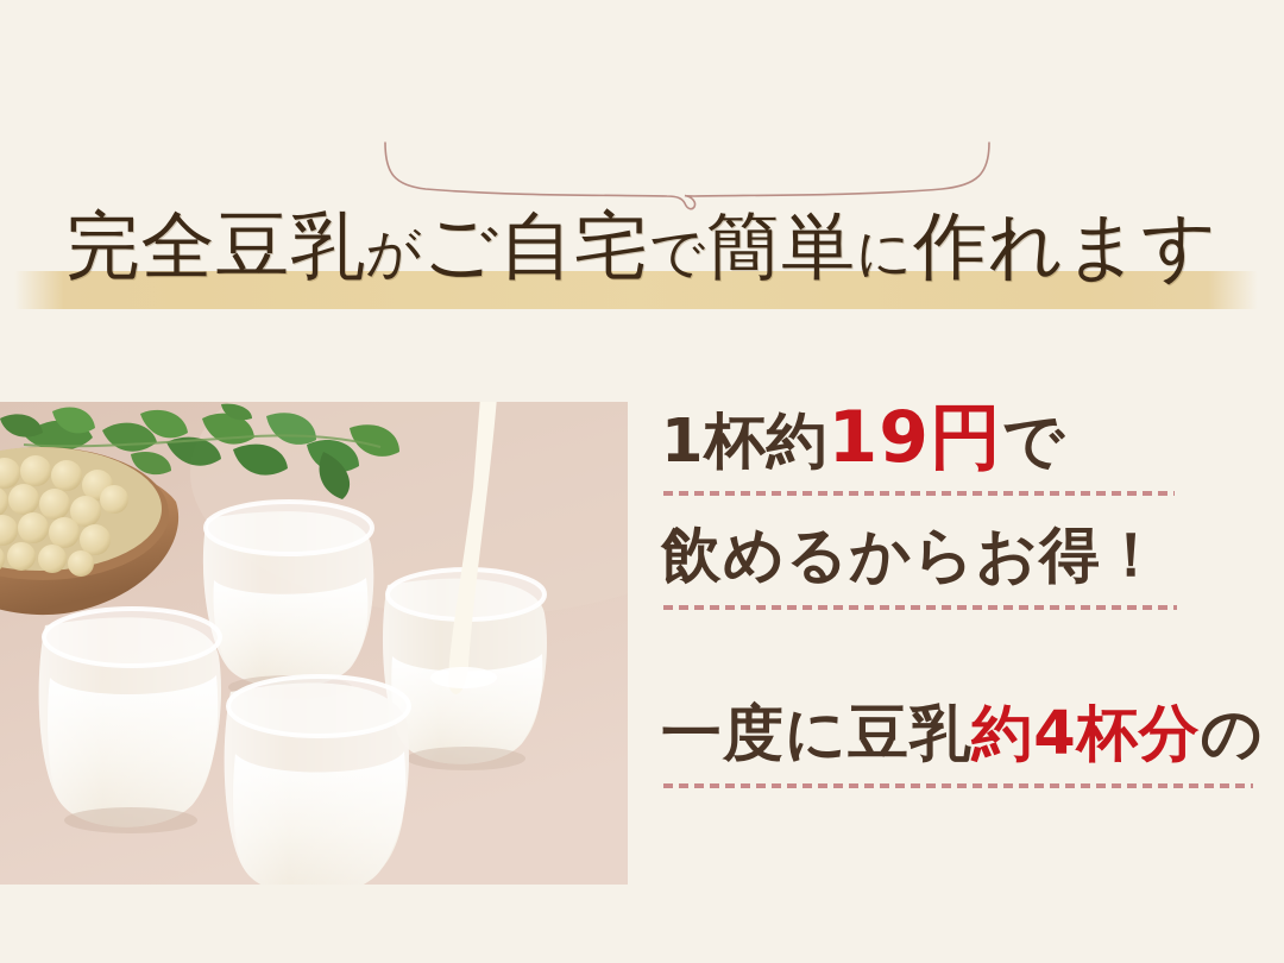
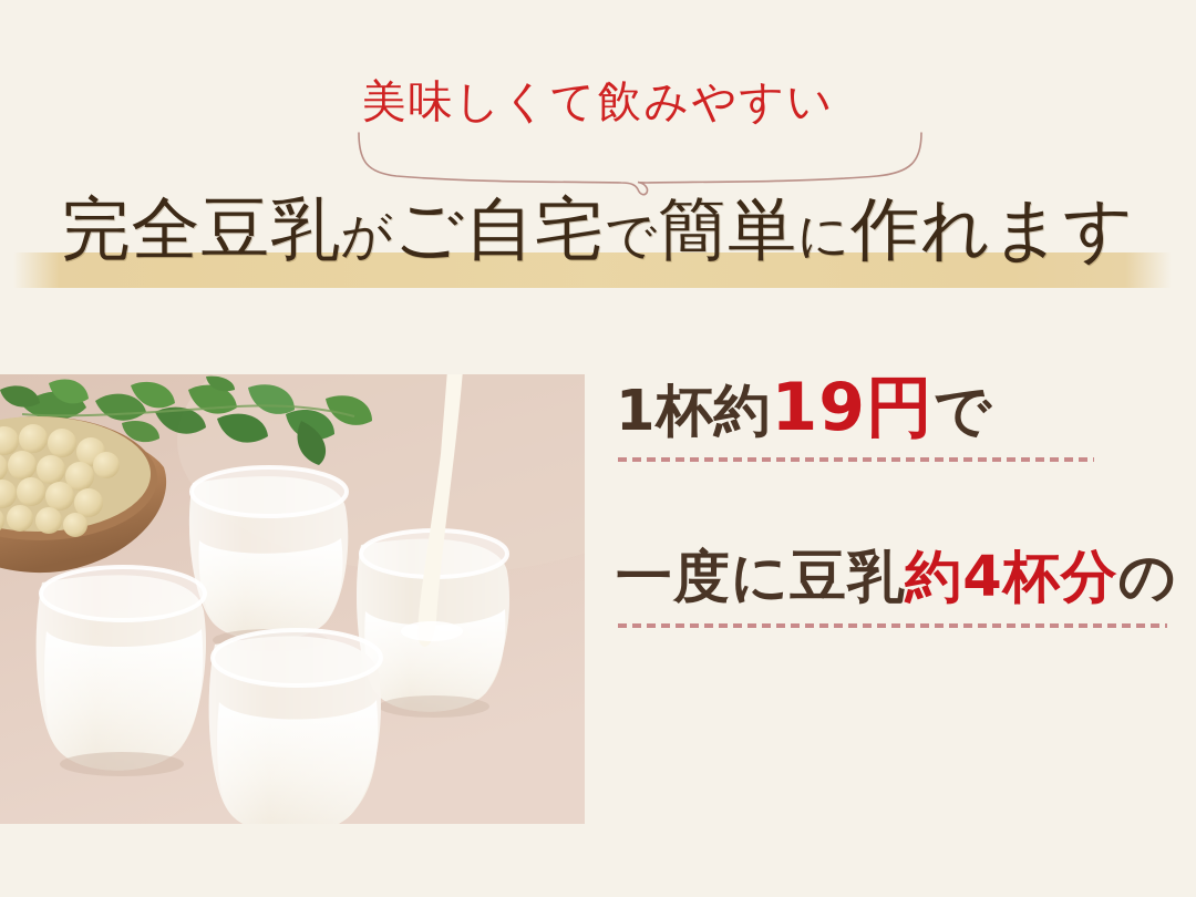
+ 美味しくて飲みやすい
  完全豆乳がご自宅で簡単に作れます
  1杯約19円で
- 飲めるからお得！
  一度に豆乳約4杯分の
